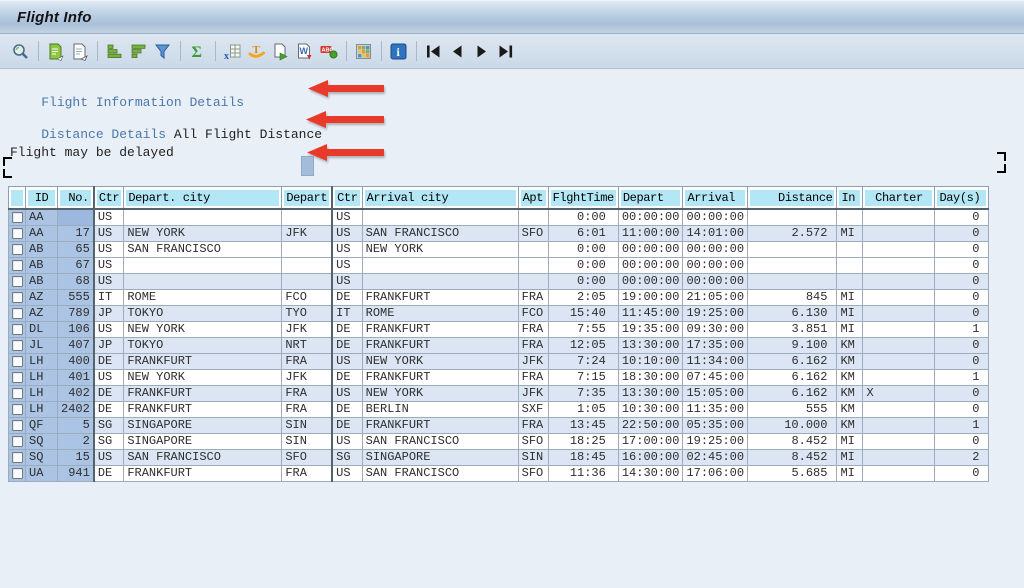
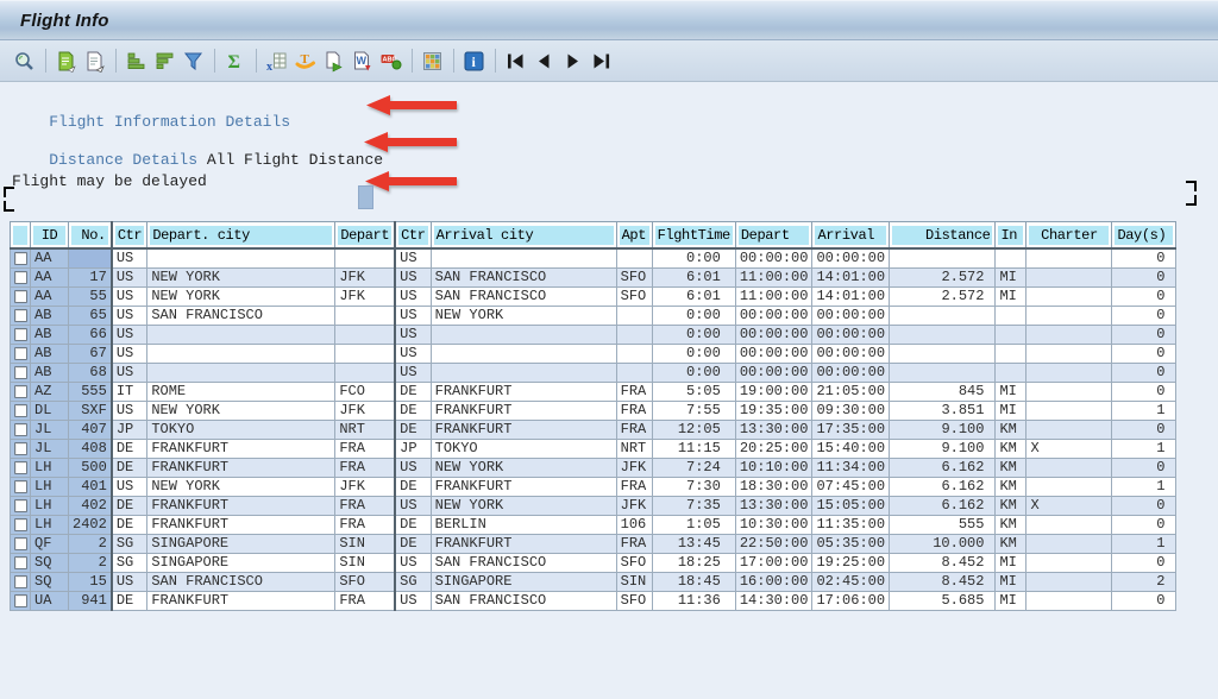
  Flight Info
  Σ
  x
  T
  W
  i
  Flight Information Details
  Distance Details All Flight Distance
  Flight may be delayed
  	ID	No.	Ctr	Depart. city	Depart	Ctr	Arrival city	Apt	FlghtTime	Depart	Arrival	Distance	In	Charter	Day(s)
  	AA		US			US			0:00	00:00:00	00:00:00				0
  	AA	17	US	NEW YORK	JFK	US	SAN FRANCISCO	SFO	6:01	11:00:00	14:01:00	2.572	MI		0
+ 	AA	55	US	NEW YORK	JFK	US	SAN FRANCISCO	SFO	6:01	11:00:00	14:01:00	2.572	MI		0
  	AB	65	US	SAN FRANCISCO		US	NEW YORK		0:00	00:00:00	00:00:00				0
+ 	AB	66	US			US			0:00	00:00:00	00:00:00				0
  	AB	67	US			US			0:00	00:00:00	00:00:00				0
  	AB	68	US			US			0:00	00:00:00	00:00:00				0
- 	AZ	555	IT	ROME	FCO	DE	FRANKFURT	FRA	2:05	19:00:00	21:05:00	845	MI		0
+ 	AZ	555	IT	ROME	FCO	DE	FRANKFURT	FRA	5:05	19:00:00	21:05:00	845	MI		0
- 	AZ	789	JP	TOKYO	TYO	IT	ROME	FCO	15:40	11:45:00	19:25:00	6.130	MI		0
- 	DL	106	US	NEW YORK	JFK	DE	FRANKFURT	FRA	7:55	19:35:00	09:30:00	3.851	MI		1
+ 	DL	SXF	US	NEW YORK	JFK	DE	FRANKFURT	FRA	7:55	19:35:00	09:30:00	3.851	MI		1
  	JL	407	JP	TOKYO	NRT	DE	FRANKFURT	FRA	12:05	13:30:00	17:35:00	9.100	KM		0
+ 	JL	408	DE	FRANKFURT	FRA	JP	TOKYO	NRT	11:15	20:25:00	15:40:00	9.100	KM	X	1
- 	LH	400	DE	FRANKFURT	FRA	US	NEW YORK	JFK	7:24	10:10:00	11:34:00	6.162	KM		0
+ 	LH	500	DE	FRANKFURT	FRA	US	NEW YORK	JFK	7:24	10:10:00	11:34:00	6.162	KM		0
- 	LH	401	US	NEW YORK	JFK	DE	FRANKFURT	FRA	7:15	18:30:00	07:45:00	6.162	KM		1
+ 	LH	401	US	NEW YORK	JFK	DE	FRANKFURT	FRA	7:30	18:30:00	07:45:00	6.162	KM		1
  	LH	402	DE	FRANKFURT	FRA	US	NEW YORK	JFK	7:35	13:30:00	15:05:00	6.162	KM	X	0
- 	LH	2402	DE	FRANKFURT	FRA	DE	BERLIN	SXF	1:05	10:30:00	11:35:00	555	KM		0
+ 	LH	2402	DE	FRANKFURT	FRA	DE	BERLIN	106	1:05	10:30:00	11:35:00	555	KM		0
- 	QF	5	SG	SINGAPORE	SIN	DE	FRANKFURT	FRA	13:45	22:50:00	05:35:00	10.000	KM		1
+ 	QF	2	SG	SINGAPORE	SIN	DE	FRANKFURT	FRA	13:45	22:50:00	05:35:00	10.000	KM		1
  	SQ	2	SG	SINGAPORE	SIN	US	SAN FRANCISCO	SFO	18:25	17:00:00	19:25:00	8.452	MI		0
  	SQ	15	US	SAN FRANCISCO	SFO	SG	SINGAPORE	SIN	18:45	16:00:00	02:45:00	8.452	MI		2
  	UA	941	DE	FRANKFURT	FRA	US	SAN FRANCISCO	SFO	11:36	14:30:00	17:06:00	5.685	MI		0
